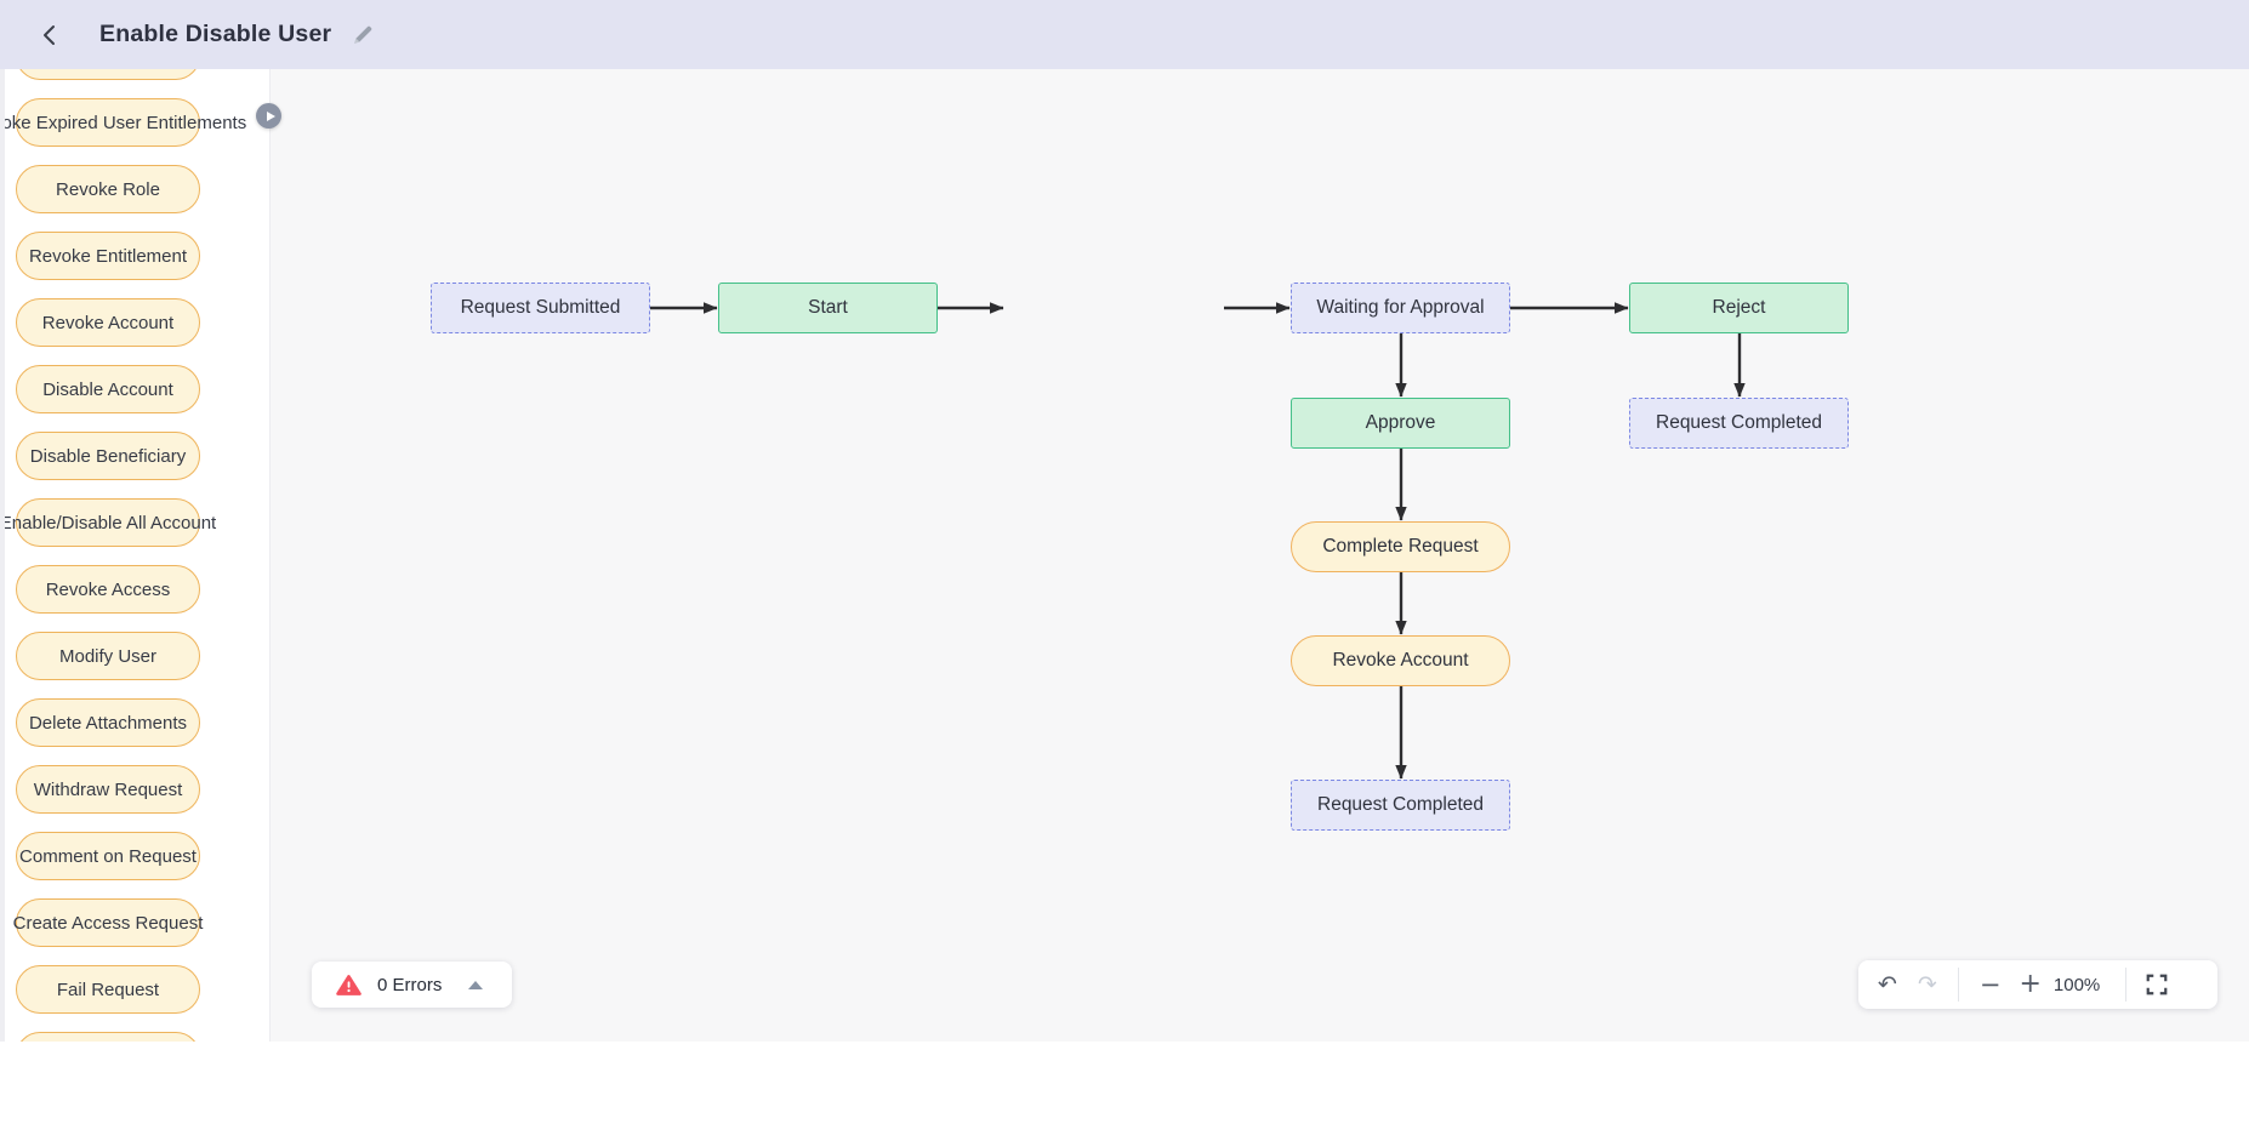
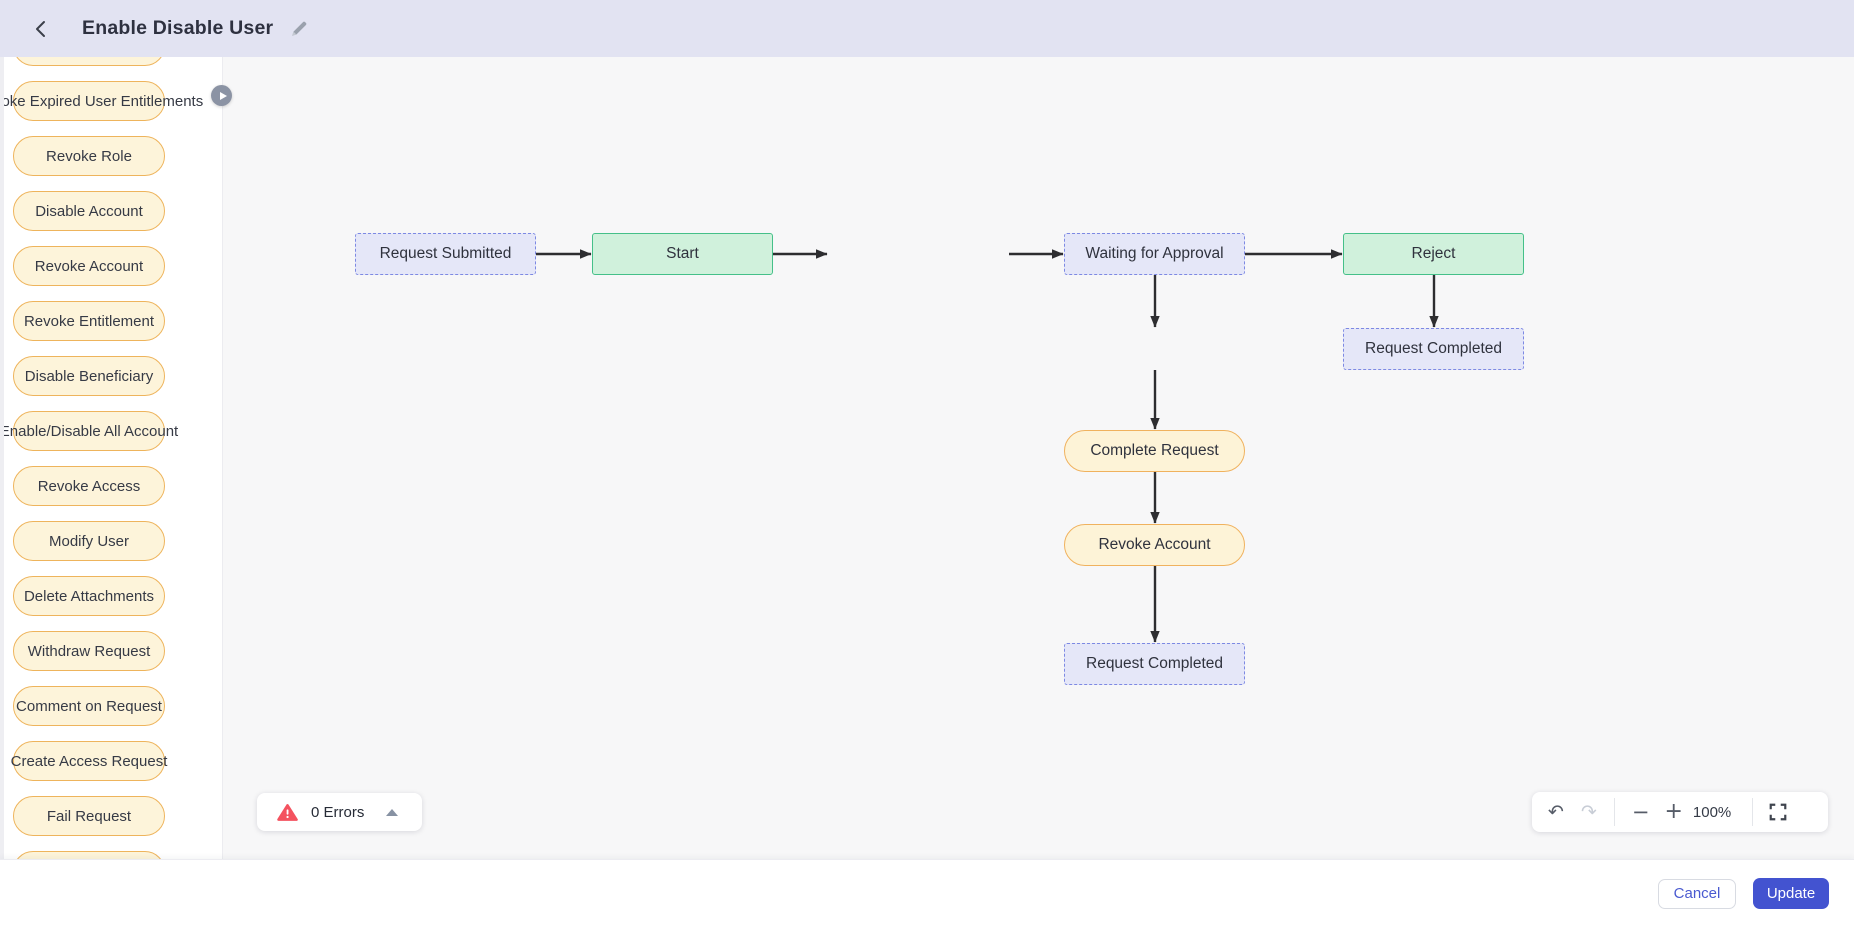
  Enable Disable User
  oke Expired User Entitlements
  Revoke Role
- Revoke Entitlement
+ Disable Account
  Revoke Account
- Disable Account
+ Revoke Entitlement
  Disable Beneficiary
  Enable/Disable All Account
  Revoke Access
  Modify User
  Delete Attachments
  Withdraw Request
  Comment on Request
  Create Access Request
  Fail Request
  Request Submitted
  Start
  Waiting for Approval
  Reject
- Approve
  Request Completed
  Complete Request
  Revoke Account
  Request Completed
  0 Errors
  ↶
  ↷
  −
  +
  100%
+ Cancel
+ Update
